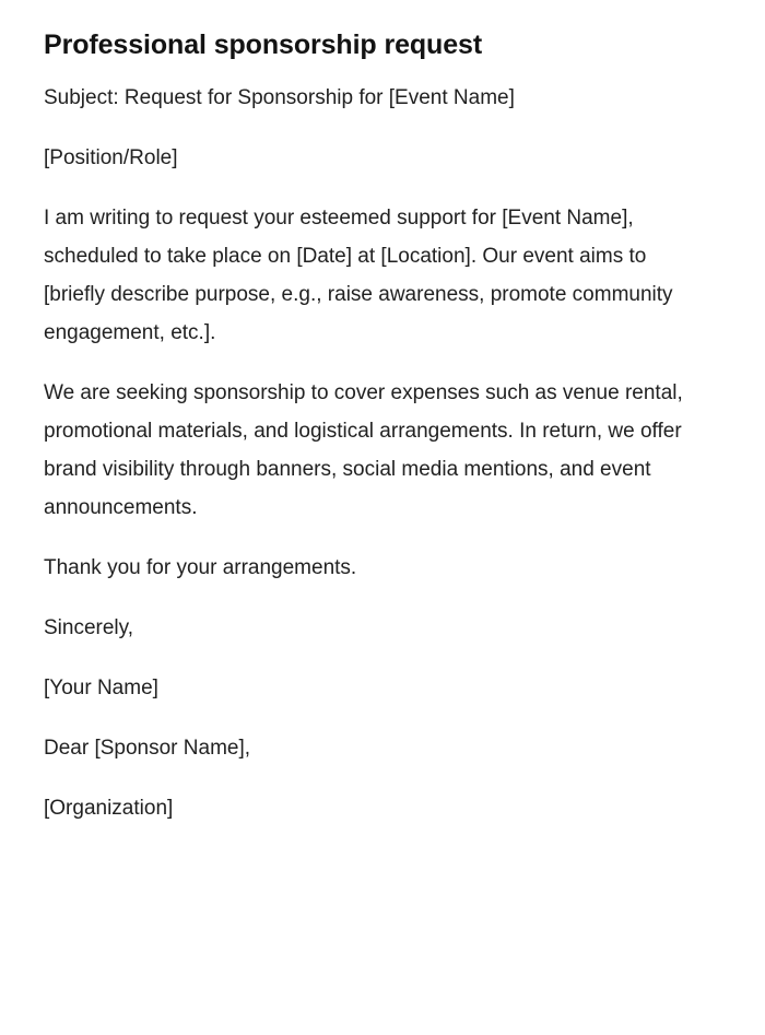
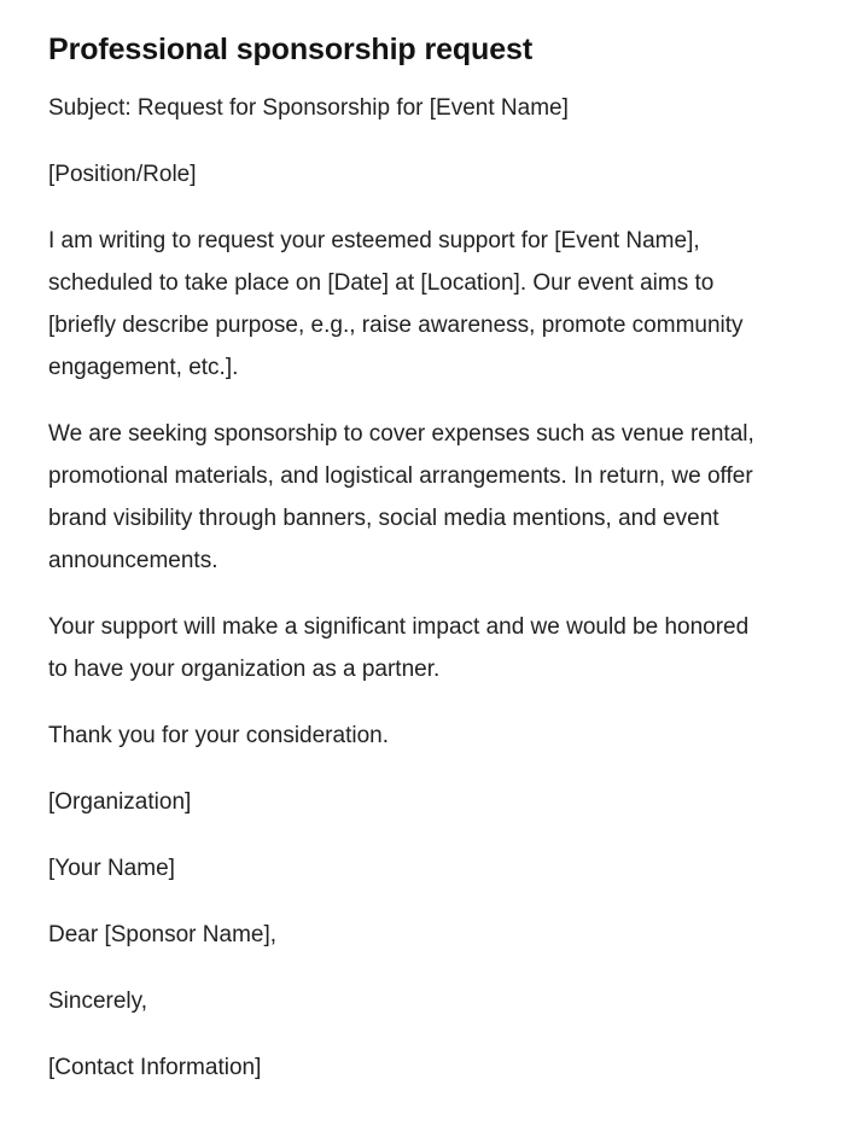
  Professional sponsorship request
  Subject: Request for Sponsorship for [Event Name]
  [Position/Role]
  I am writing to request your esteemed support for [Event Name], scheduled to take place on [Date] at [Location]. Our event aims to [briefly describe purpose, e.g., raise awareness, promote community engagement, etc.].
  We are seeking sponsorship to cover expenses such as venue rental, promotional materials, and logistical arrangements. In return, we offer brand visibility through banners, social media mentions, and event announcements.
+ Your support will make a significant impact and we would be honored to have your organization as a partner.
- Thank you for your arrangements.
+ Thank you for your consideration.
- Sincerely,
+ [Organization]
  [Your Name]
  Dear [Sponsor Name],
- [Organization]
+ Sincerely,
+ [Contact Information]
